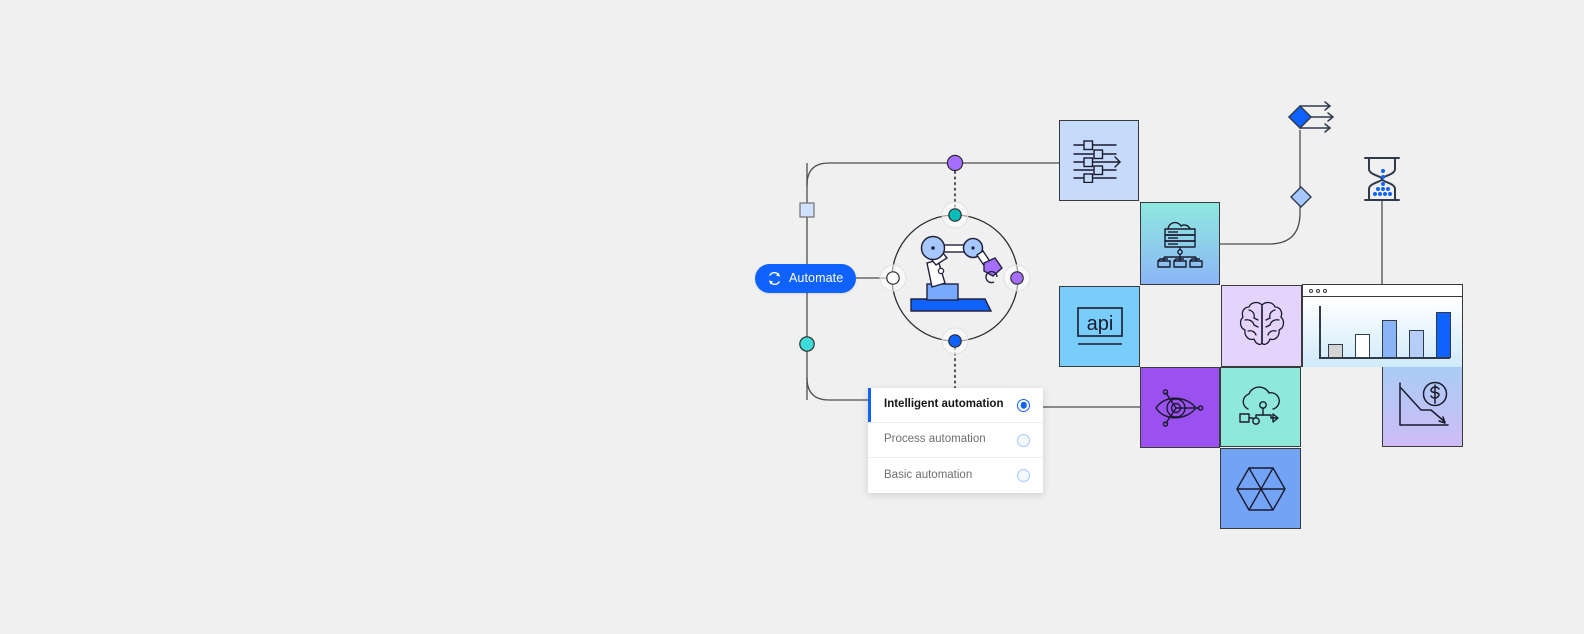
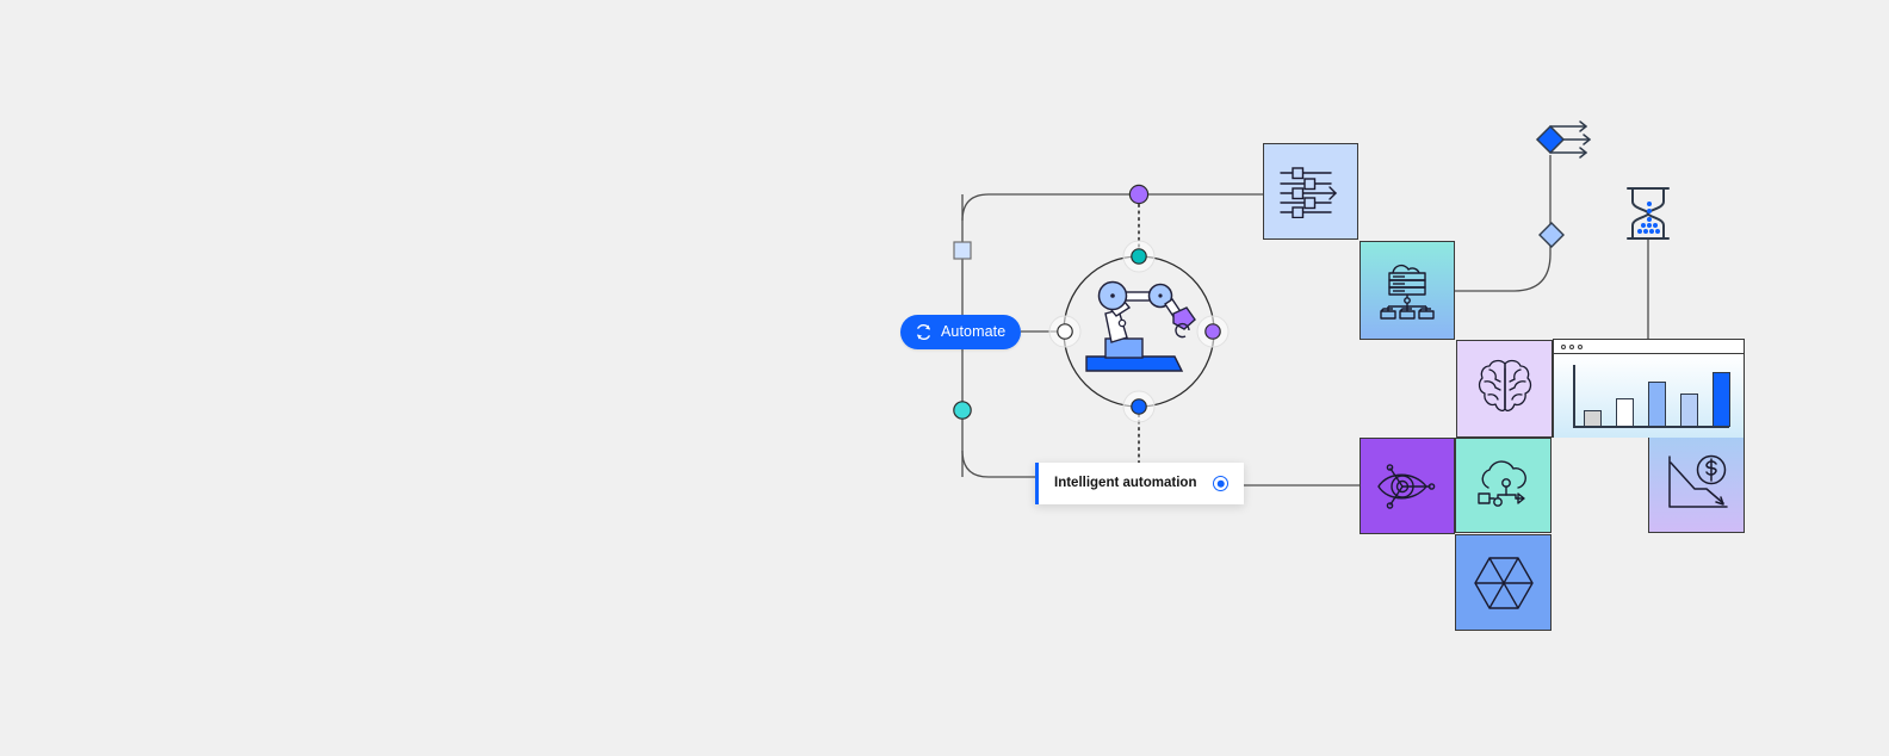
  Automate
  Intelligent automation
- Process automation
- Basic automation
- api
